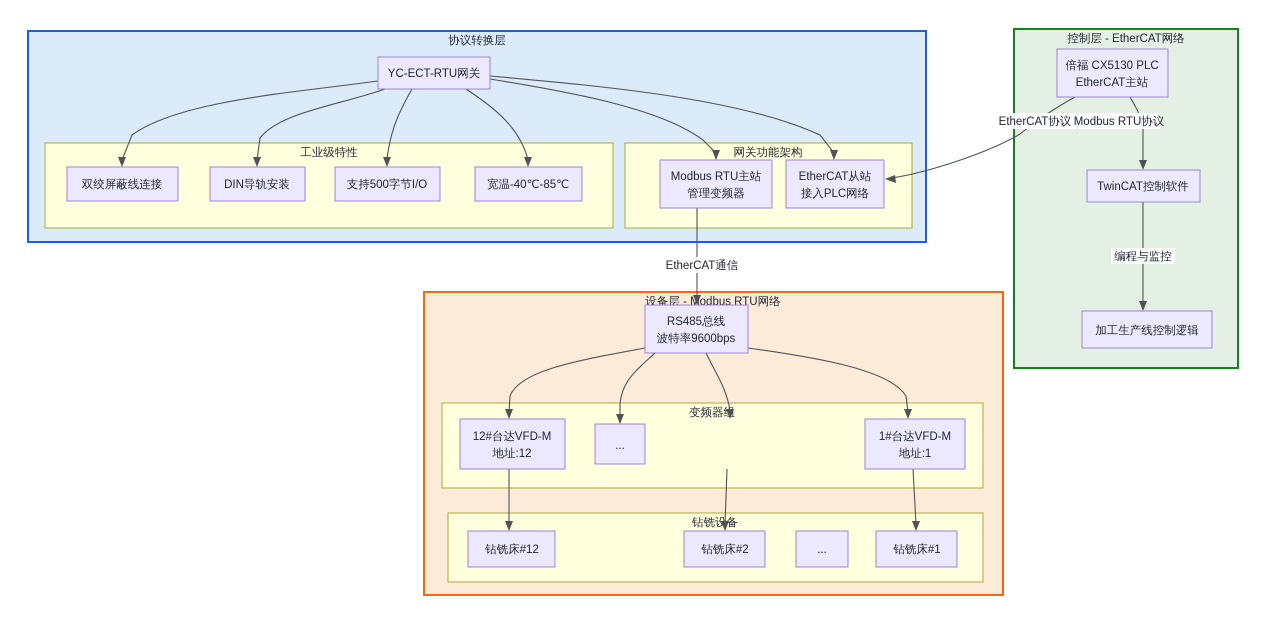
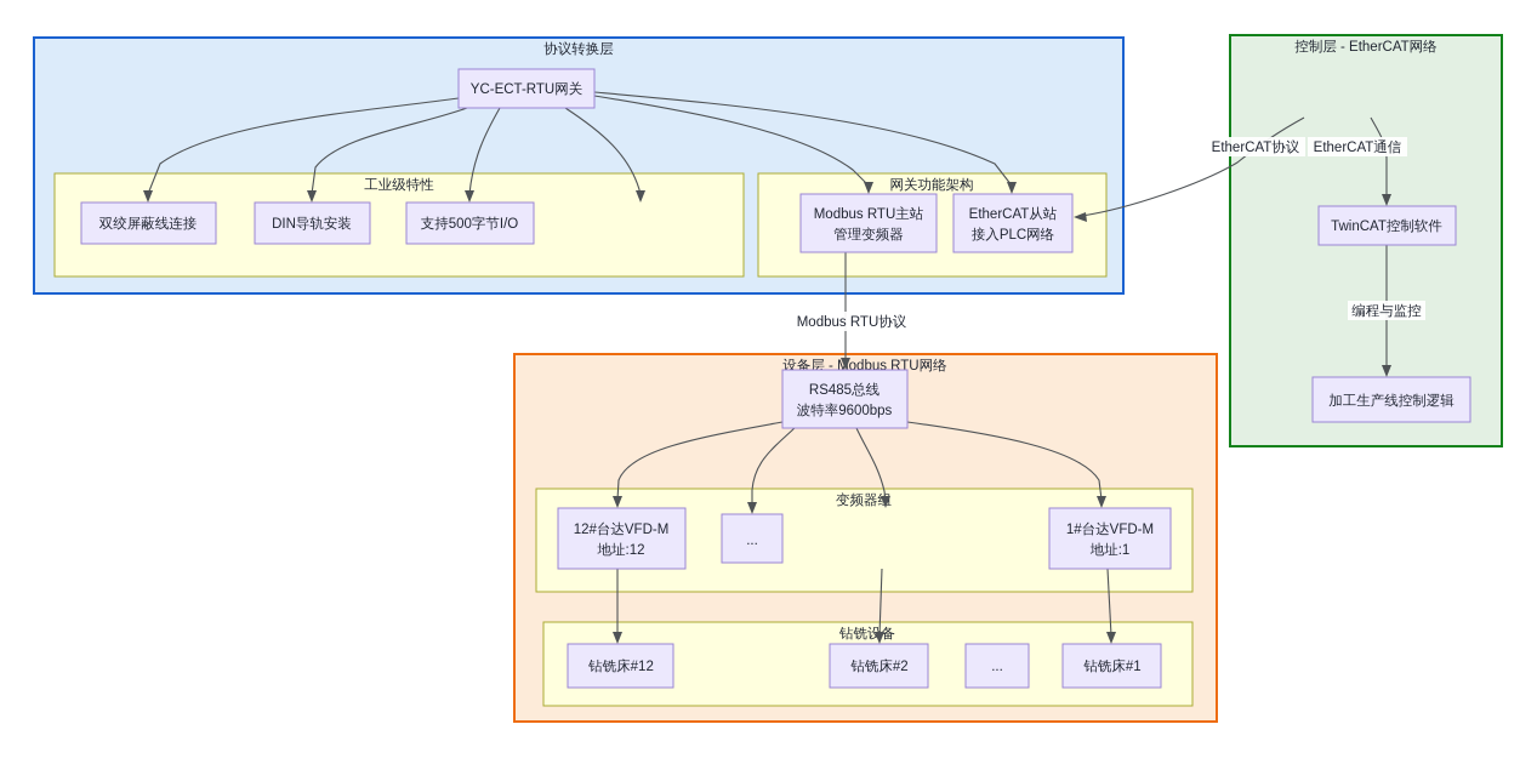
  协议转换层
  工业级特性
  网关功能架构
  控制层 - EtherCAT网络
  设备层 - Modbus RTU网络
  变频器
  钻铣设备
- EtherCAT通信
+ Modbus RTU协议
  EtherCAT协议
- Modbus RTU协议
+ EtherCAT通信
  编程与监控
  YC-ECT-RTU网关
  双绞屏蔽线连接
  DIN导轨安装
  支持500字节I/O
- 宽温-40℃-85℃
  Modbus RTU主站
  管理变频器
  EtherCAT从站
  接入PLC网络
- 倍福 CX5130 PLC
- EtherCAT主站
  TwinCAT控制软件
  加工生产线控制逻辑
  RS485总线
  波特率9600bps
  12#台达VFD-M
  地址:12
  ...
  1#台达VFD-M
  地址:1
  钻铣床#12
  钻铣床#2
  ...
  钻铣床#1
